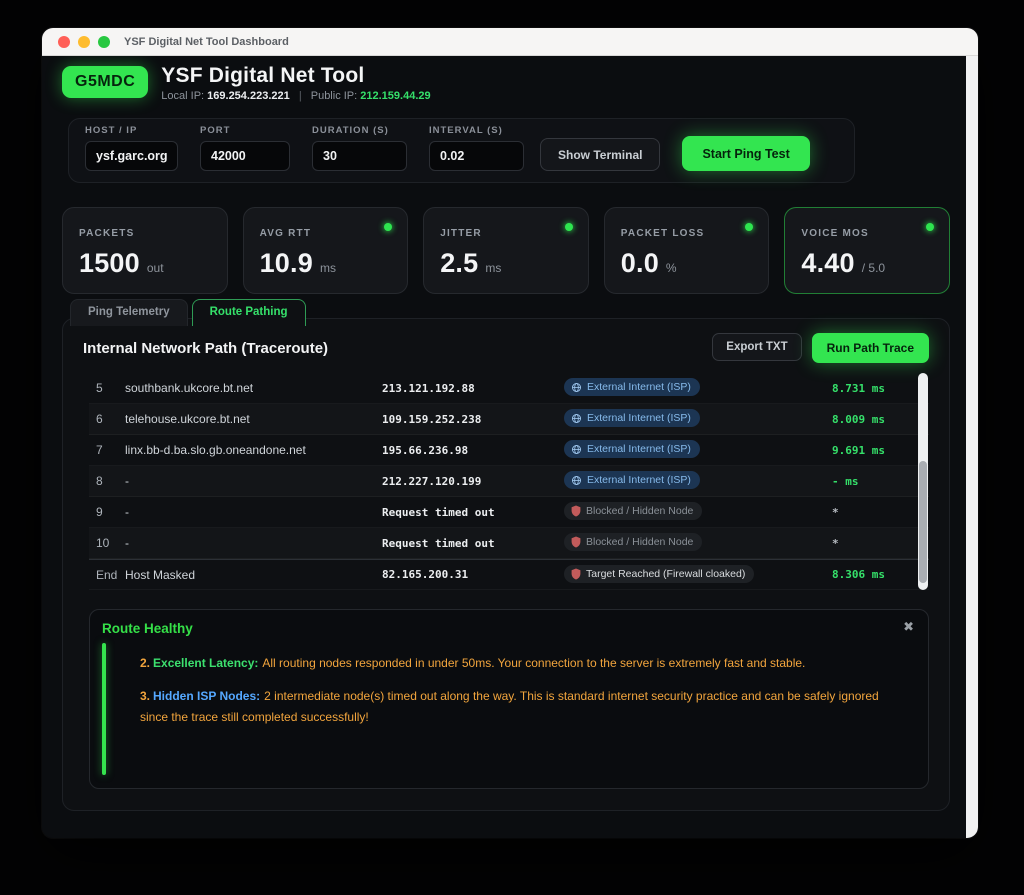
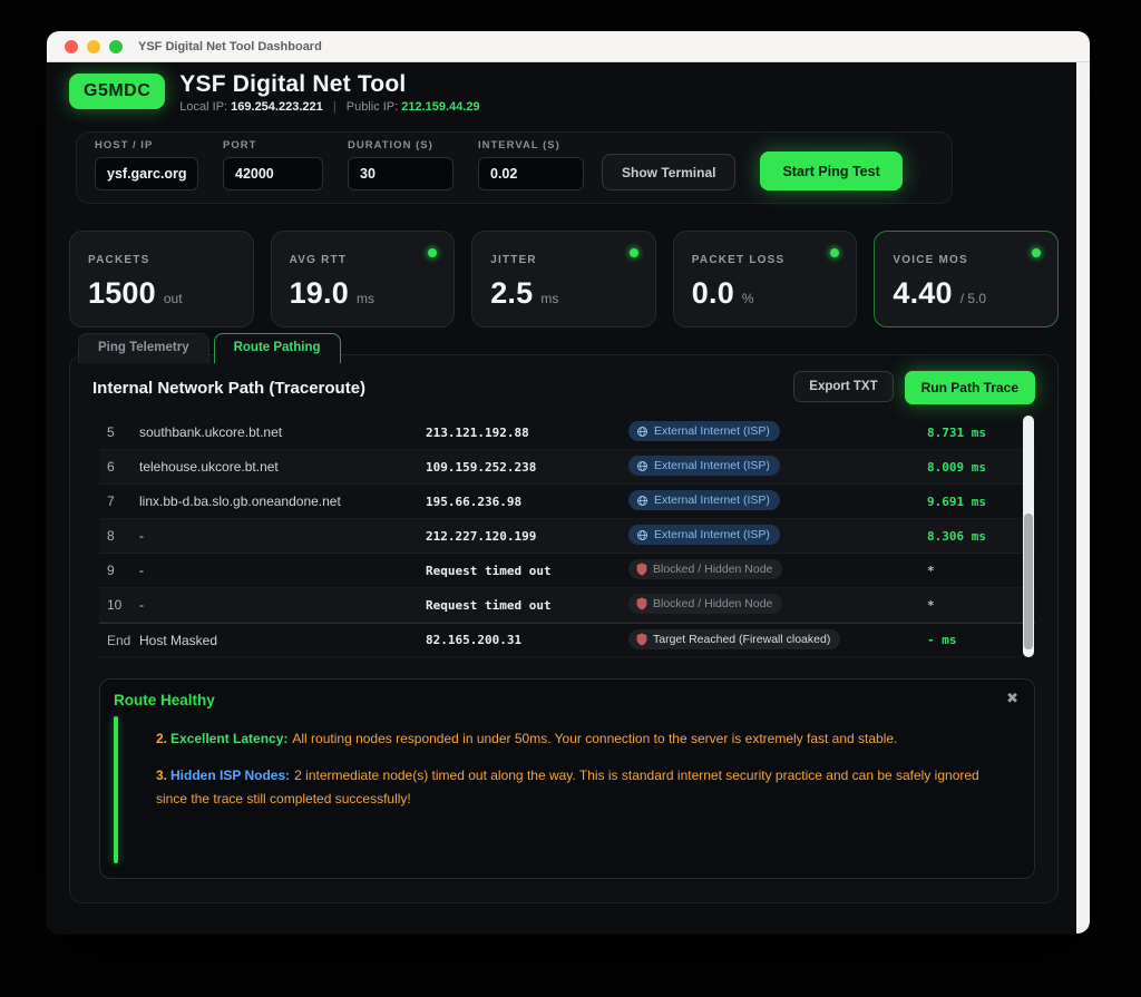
  YSF Digital Net Tool Dashboard
  G5MDC
  YSF Digital Net Tool
  Local IP: 169.254.223.221 | Public IP: 212.159.44.29
  HOST / IP
  ysf.garc.org
  PORT
  42000
  DURATION (S)
  30
  INTERVAL (S)
  0.02
  Show Terminal
  Start Ping Test
  PACKETS
  1500
  out
  AVG RTT
- 10.9
+ 19.0
  ms
  JITTER
  2.5
  ms
  PACKET LOSS
  0.0
  %
  VOICE MOS
  4.40
  / 5.0
  Ping Telemetry
  Route Pathing
  Internal Network Path (Traceroute)
  Export TXT
  Run Path Trace
  5
  southbank.ukcore.bt.net
  213.121.192.88
  External Internet (ISP)
  8.731 ms
  6
  telehouse.ukcore.bt.net
  109.159.252.238
  External Internet (ISP)
  8.009 ms
  7
  linx.bb-d.ba.slo.gb.oneandone.net
  195.66.236.98
  External Internet (ISP)
  9.691 ms
  8
  -
  212.227.120.199
  External Internet (ISP)
- - ms
+ 8.306 ms
  9
  -
  Request timed out
  Blocked / Hidden Node
  *
  10
  -
  Request timed out
  Blocked / Hidden Node
  *
  End
  Host Masked
  82.165.200.31
  Target Reached (Firewall cloaked)
- 8.306 ms
+ - ms
  Route Healthy
  ✖
  2. Excellent Latency: All routing nodes responded in under 50ms. Your connection to the server is extremely fast and stable.
  3. Hidden ISP Nodes: 2 intermediate node(s) timed out along the way. This is standard internet security practice and can be safely ignored since the trace still completed successfully!
